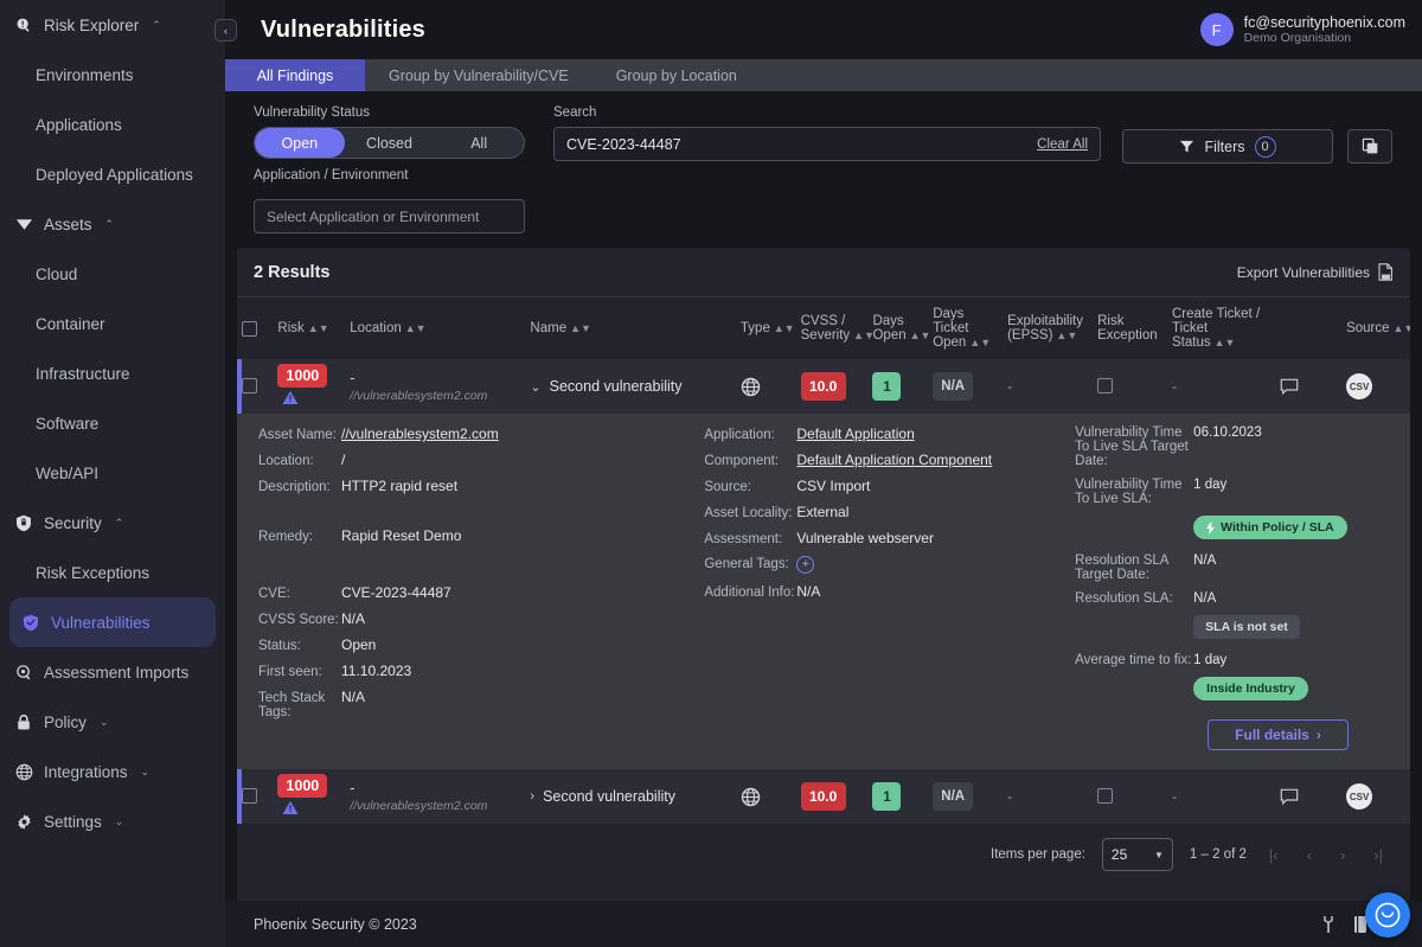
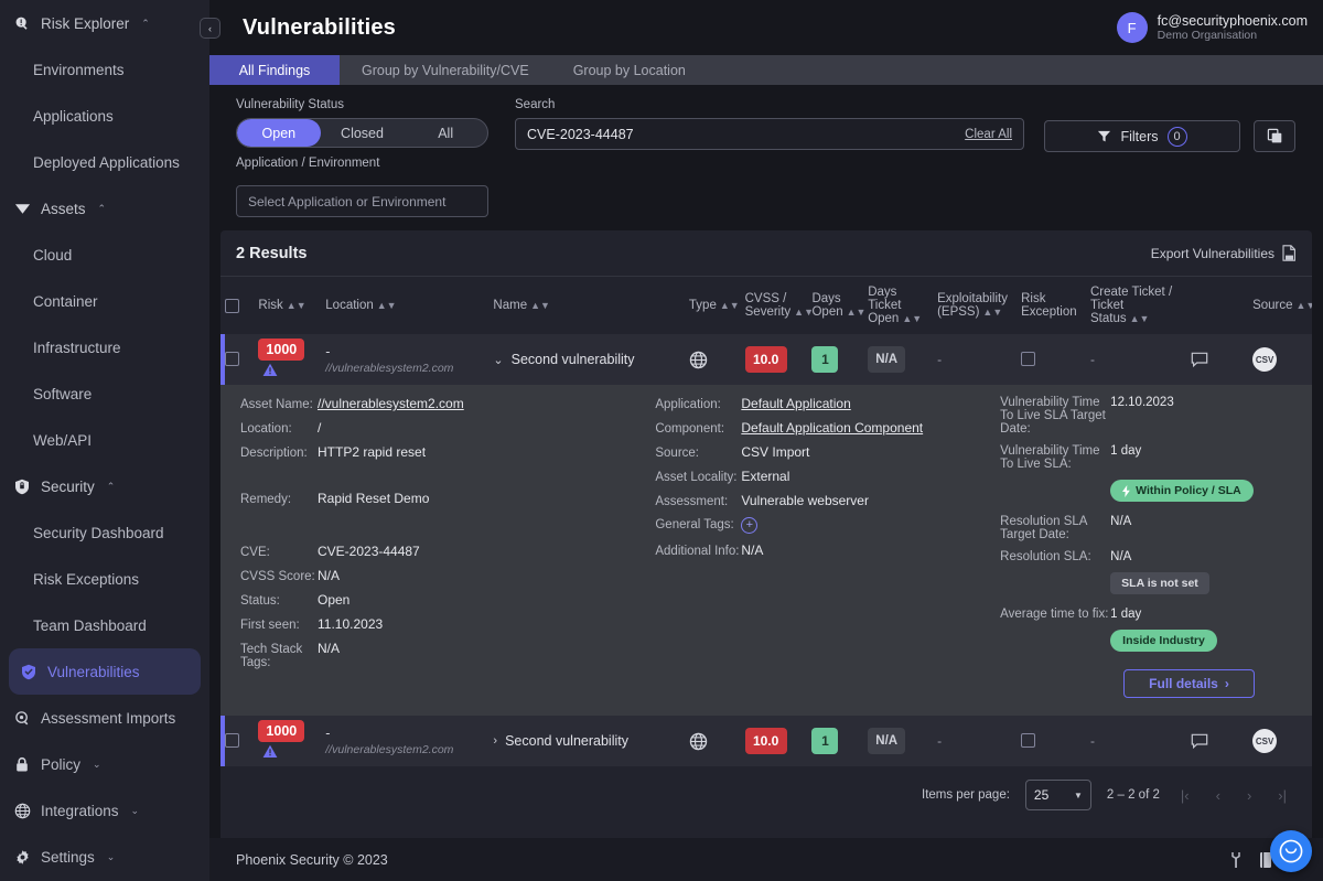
  Risk Explorer
  ⌃
  Environments
  Applications
  Deployed Applications
  Assets
  ⌃
  Cloud
  Container
  Infrastructure
  Software
  Web/API
  Security
  ⌃
+ Security Dashboard
  Risk Exceptions
+ Team Dashboard
  Vulnerabilities
  Assessment Imports
  Policy
  ⌄
  Integrations
  ⌄
  Settings
  ⌄
  ‹
  Vulnerabilities
  F
  fc@securityphoenix.com
  Demo Organisation
  All Findings
  Group by Vulnerability/CVE
  Group by Location
  Vulnerability Status
  Open
  Closed
  All
  Application / Environment
  Select Application or Environment
  Search
  CVE-2023-44487
  Clear All
  Filters
  0
  2 Results
  Export Vulnerabilities
  	Risk ▲▼	Location ▲▼	Name ▲▼	Type ▲▼	CVSS / Severity ▲▼	Days Open ▲▼	Days Ticket Open ▲▼	Exploitability (EPSS) ▲▼	Risk Exception	Create Ticket / Ticket Status ▲▼		Source ▲▼
  	1000	- //vulnerablesystem2.com	⌄ Second vulnerability		10.0	1	N/A	-		-		CSV
- Asset Name: //vulnerablesystem2.com Location: / Description: HTTP2 rapid reset Remedy: Rapid Reset Demo CVE: CVE-2023-44487 CVSS Score: N/A Status: Open First seen: 11.10.2023 Tech Stack Tags:N/A Application: Default Application Component: Default Application Component Source: CSV Import Asset Locality: External Assessment: Vulnerable webserver General Tags: + Additional Info: N/A Vulnerability Time To Live SLA Target Date:06.10.2023 Vulnerability Time To Live SLA:1 day Within Policy / SLA Resolution SLA Target Date:N/A Resolution SLA: N/A SLA is not set Average time to fix: 1 day Inside Industry Full details ›
+ Asset Name: //vulnerablesystem2.com Location: / Description: HTTP2 rapid reset Remedy: Rapid Reset Demo CVE: CVE-2023-44487 CVSS Score: N/A Status: Open First seen: 11.10.2023 Tech Stack Tags:N/A Application: Default Application Component: Default Application Component Source: CSV Import Asset Locality: External Assessment: Vulnerable webserver General Tags: + Additional Info: N/A Vulnerability Time To Live SLA Target Date:12.10.2023 Vulnerability Time To Live SLA:1 day Within Policy / SLA Resolution SLA Target Date:N/A Resolution SLA: N/A SLA is not set Average time to fix: 1 day Inside Industry Full details ›
  	1000	- //vulnerablesystem2.com	› Second vulnerability		10.0	1	N/A	-		-		CSV
  Items per page:
  25
  ▼
- 1 – 2 of 2
+ 2 – 2 of 2
  |‹
  ‹
  ›
  ›|
  Phoenix Security © 2023
